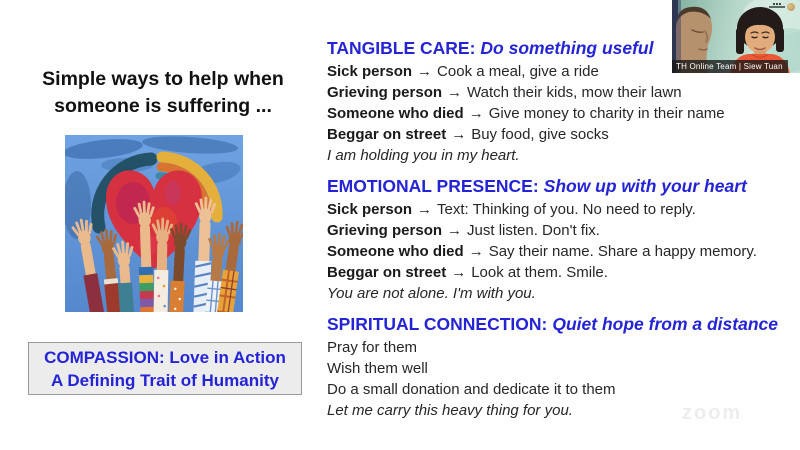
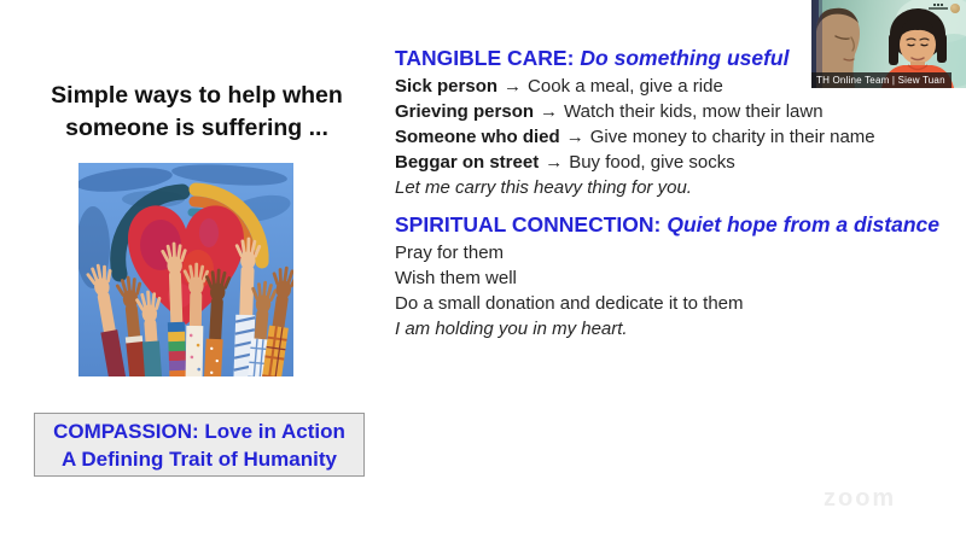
  Simple ways to help when
  someone is suffering ...
  COMPASSION: Love in Action
  A Defining Trait of Humanity
  TANGIBLE CARE: Do something useful
  Sick person → Cook a meal, give a ride
  Grieving person → Watch their kids, mow their lawn
  Someone who died → Give money to charity in their name
  Beggar on street → Buy food, give socks
- I am holding you in my heart.
+ Let me carry this heavy thing for you.
- EMOTIONAL PRESENCE: Show up with your heart
- Sick person → Text: Thinking of you. No need to reply.
- Grieving person → Just listen. Don't fix.
- Someone who died → Say their name. Share a happy memory.
- Beggar on street → Look at them. Smile.
- You are not alone. I'm with you.
  SPIRITUAL CONNECTION: Quiet hope from a distance
  Pray for them
  Wish them well
  Do a small donation and dedicate it to them
- Let me carry this heavy thing for you.
+ I am holding you in my heart.
  TH Online Team | Siew Tuan
